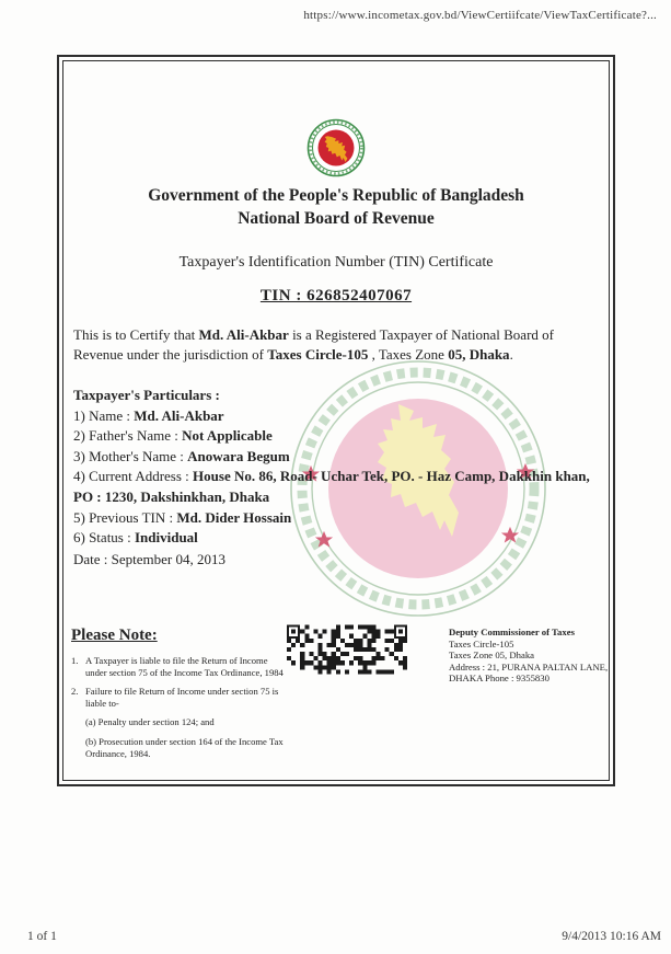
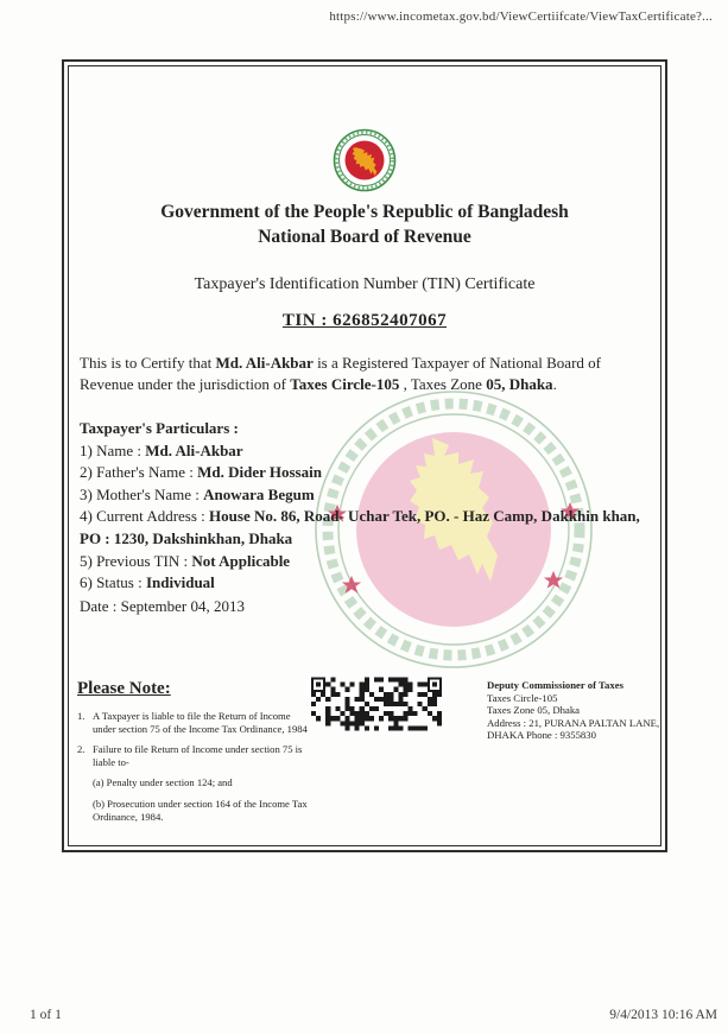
  https://www.incometax.gov.bd/ViewCertiifcate/ViewTaxCertificate?...
  Government of the People's Republic of Bangladesh
  National Board of Revenue
  Taxpayer's Identification Number (TIN) Certificate
  TIN : 626852407067
  This is to Certify that Md. Ali-Akbar is a Registered Taxpayer of National Board of Revenue under the jurisdiction of Taxes Circle-105 , Taxes Zone 05, Dhaka.
  Taxpayer's Particulars :
  1) Name : Md. Ali-Akbar
- 2) Father's Name : Not Applicable
+ 2) Father's Name : Md. Dider Hossain
  3) Mother's Name : Anowara Begum
  4) Current Address : House No. 86, Road- Uchar Tek, PO. - Haz Camp, Dakkhin khan, PO : 1230, Dakshinkhan, Dhaka
- 5) Previous TIN : Md. Dider Hossain
+ 5) Previous TIN : Not Applicable
  6) Status : Individual
  Date : September 04, 2013
  Please Note:
  1.
  A Taxpayer is liable to file the Return of Income under section 75 of the Income Tax Ordinance, 1984
  2.
  Failure to file Return of Income under section 75 is liable to-
  (a) Penalty under section 124; and
  (b) Prosecution under section 164 of the Income Tax Ordinance, 1984.
  Deputy Commissioner of Taxes
  Taxes Circle-105
  Taxes Zone 05, Dhaka
  Address : 21, PURANA PALTAN LANE,
  DHAKA Phone : 9355830
  1 of 1
  9/4/2013 10:16 AM
